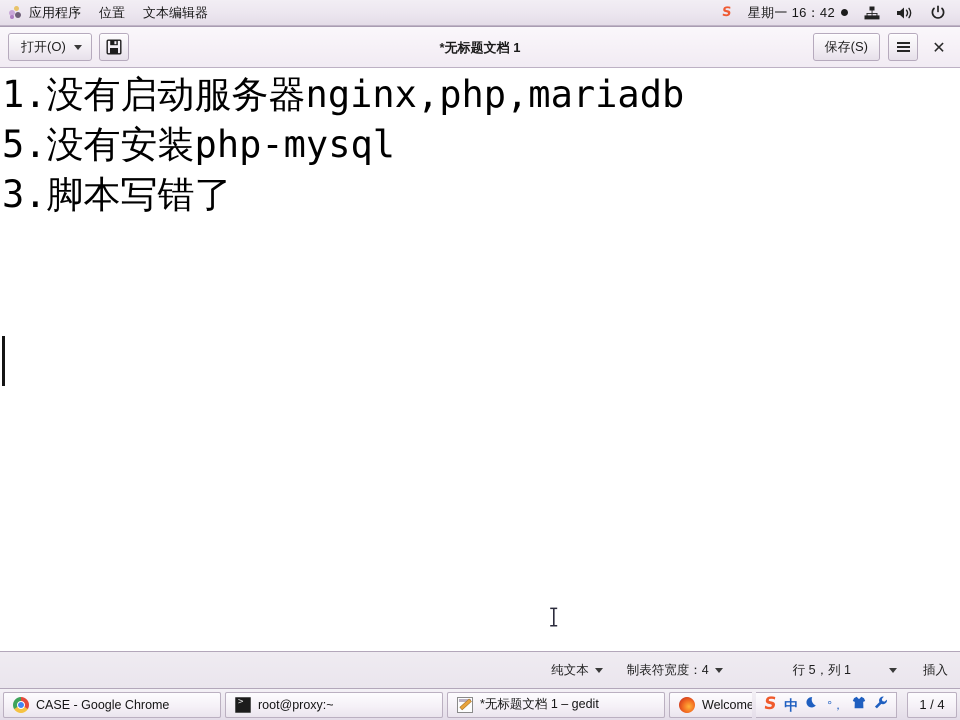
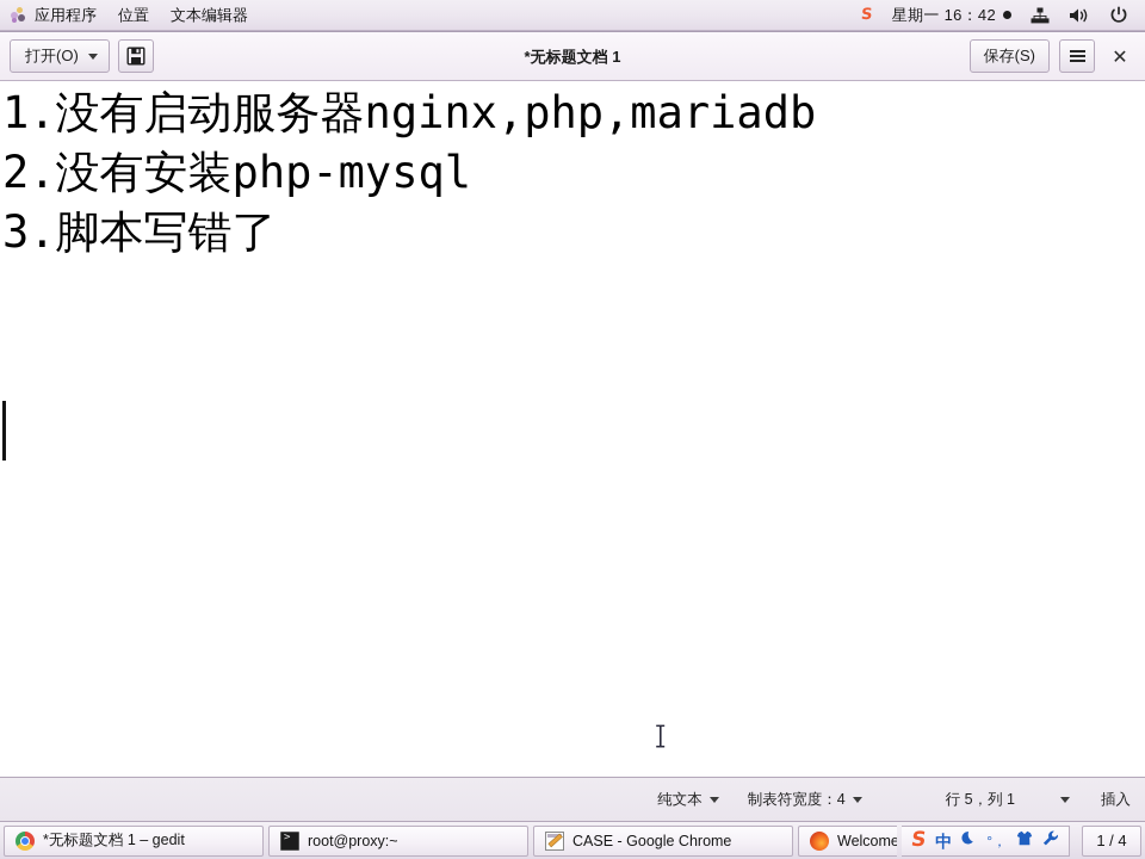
  应用程序
  位置
  文本编辑器
  星期一 16：42
  打开(O)
  *无标题文档 1
  保存(S)
  ✕
  1.没有启动服务器nginx,php,mariadb
- 5.没有安装php-mysql
+ 2.没有安装php-mysql
  3.脚本写错了
  纯文本
  制表符宽度：4
  行 5，列 1
  插入
- CASE - Google Chrome
+ *无标题文档 1 – gedit
  root@proxy:~
- *无标题文档 1 – gedit
+ CASE - Google Chrome
  Welcome
  中
  °，
  1 / 4
